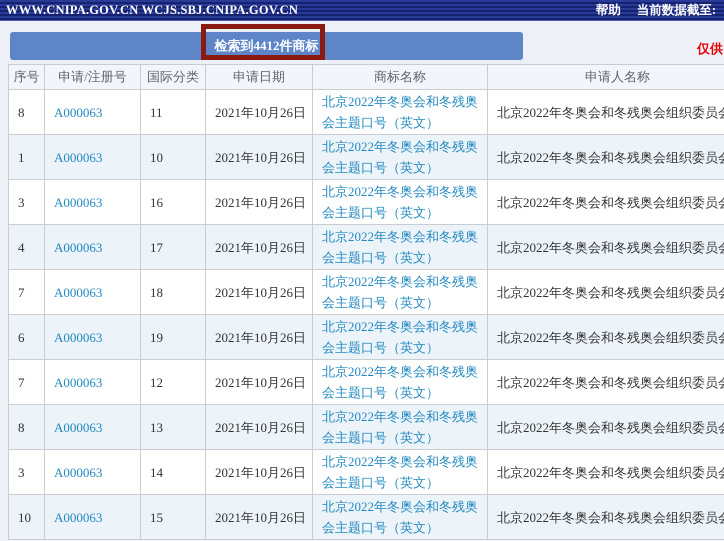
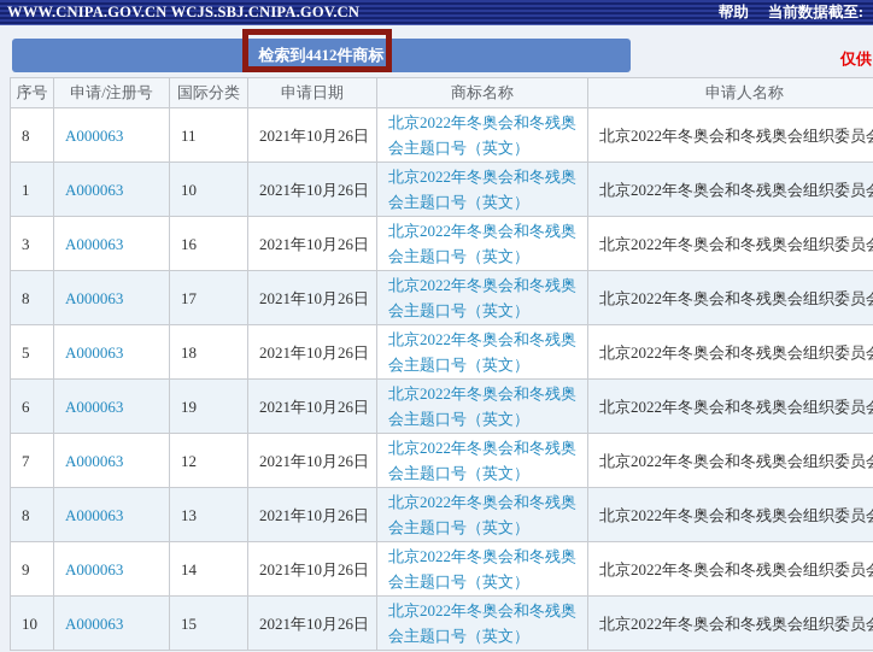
  WWW.CNIPA.GOV.CN WCJS.SBJ.CNIPA.GOV.CN
  帮助
  当前数据截至:
  检索到4412件商标
  仅供
  序号	申请/注册号	国际分类	申请日期	商标名称	申请人名称
  8	A000063	11	2021年10月26日	北京2022年冬奥会和冬残奥会主题口号（英文）	北京2022年冬奥会和冬残奥会组织委员
  1	A000063	10	2021年10月26日	北京2022年冬奥会和冬残奥会主题口号（英文）	北京2022年冬奥会和冬残奥会组织委员
  3	A000063	16	2021年10月26日	北京2022年冬奥会和冬残奥会主题口号（英文）	北京2022年冬奥会和冬残奥会组织委员
- 4	A000063	17	2021年10月26日	北京2022年冬奥会和冬残奥会主题口号（英文）	北京2022年冬奥会和冬残奥会组织委员
+ 8	A000063	17	2021年10月26日	北京2022年冬奥会和冬残奥会主题口号（英文）	北京2022年冬奥会和冬残奥会组织委员
- 7	A000063	18	2021年10月26日	北京2022年冬奥会和冬残奥会主题口号（英文）	北京2022年冬奥会和冬残奥会组织委员
+ 5	A000063	18	2021年10月26日	北京2022年冬奥会和冬残奥会主题口号（英文）	北京2022年冬奥会和冬残奥会组织委员
  6	A000063	19	2021年10月26日	北京2022年冬奥会和冬残奥会主题口号（英文）	北京2022年冬奥会和冬残奥会组织委员
  7	A000063	12	2021年10月26日	北京2022年冬奥会和冬残奥会主题口号（英文）	北京2022年冬奥会和冬残奥会组织委员
  8	A000063	13	2021年10月26日	北京2022年冬奥会和冬残奥会主题口号（英文）	北京2022年冬奥会和冬残奥会组织委员
- 3	A000063	14	2021年10月26日	北京2022年冬奥会和冬残奥会主题口号（英文）	北京2022年冬奥会和冬残奥会组织委员
+ 9	A000063	14	2021年10月26日	北京2022年冬奥会和冬残奥会主题口号（英文）	北京2022年冬奥会和冬残奥会组织委员
  10	A000063	15	2021年10月26日	北京2022年冬奥会和冬残奥会主题口号（英文）	北京2022年冬奥会和冬残奥会组织委员
